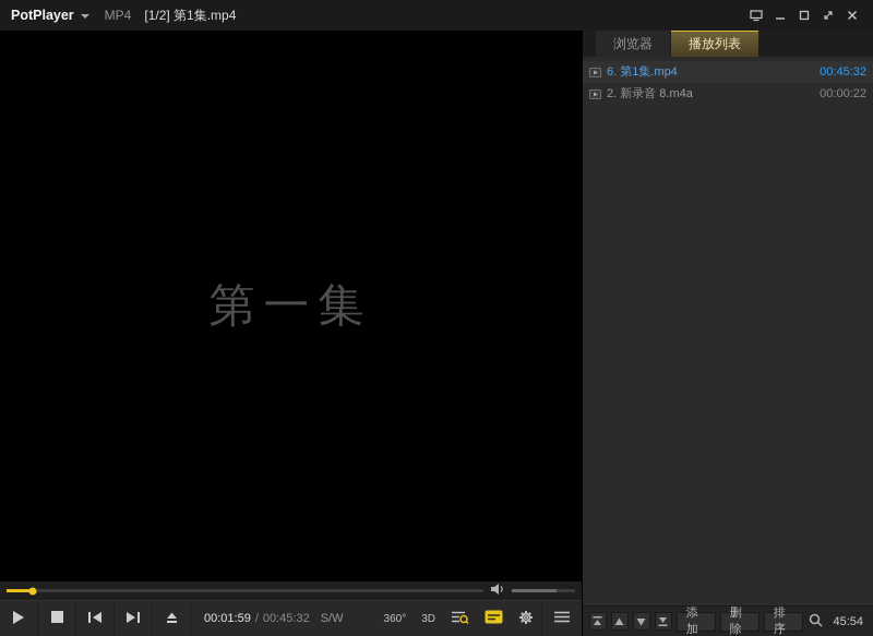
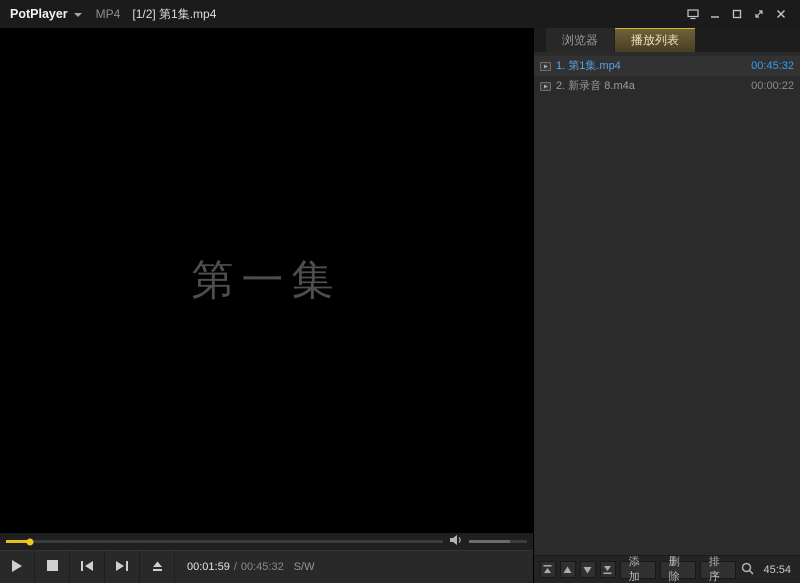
  PotPlayer
  MP4
  [1/2] 第1集.mp4
  第一集
  00:01:59
  /
  00:45:32
  S/W
- 360°
- 3D
  浏览器
  播放列表
- 6. 第1集.mp4
+ 1. 第1集.mp4
  00:45:32
  2. 新录音 8.m4a
  00:00:22
  添加
  删除
  排序
  45:54
